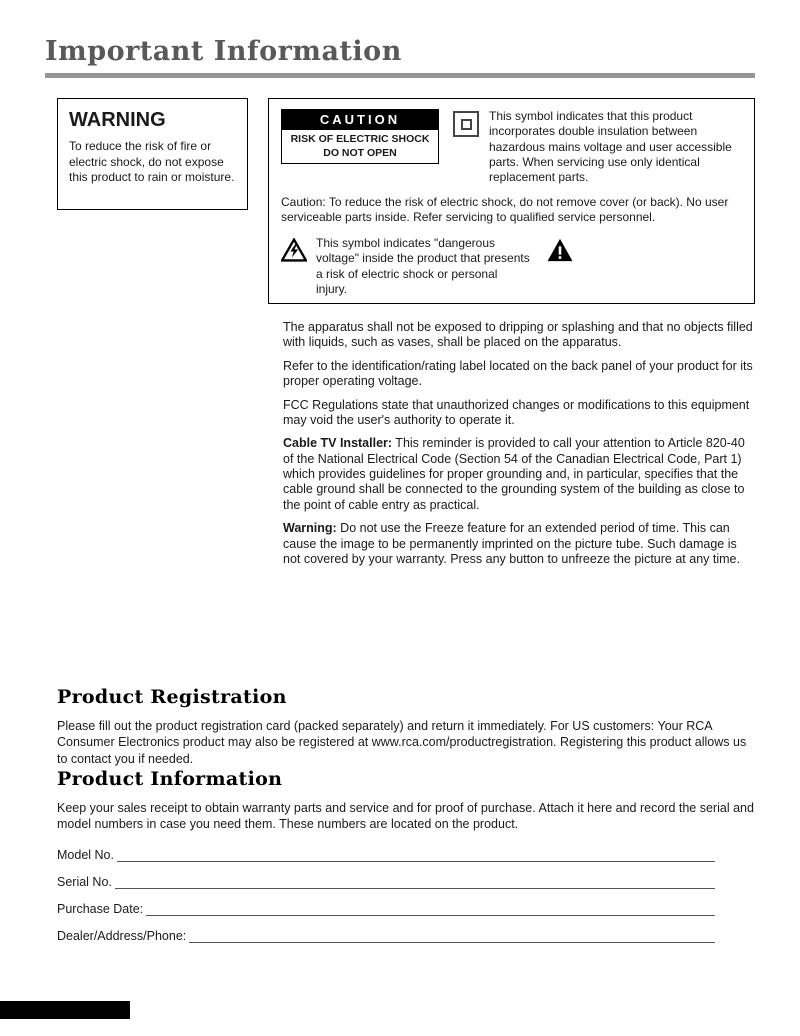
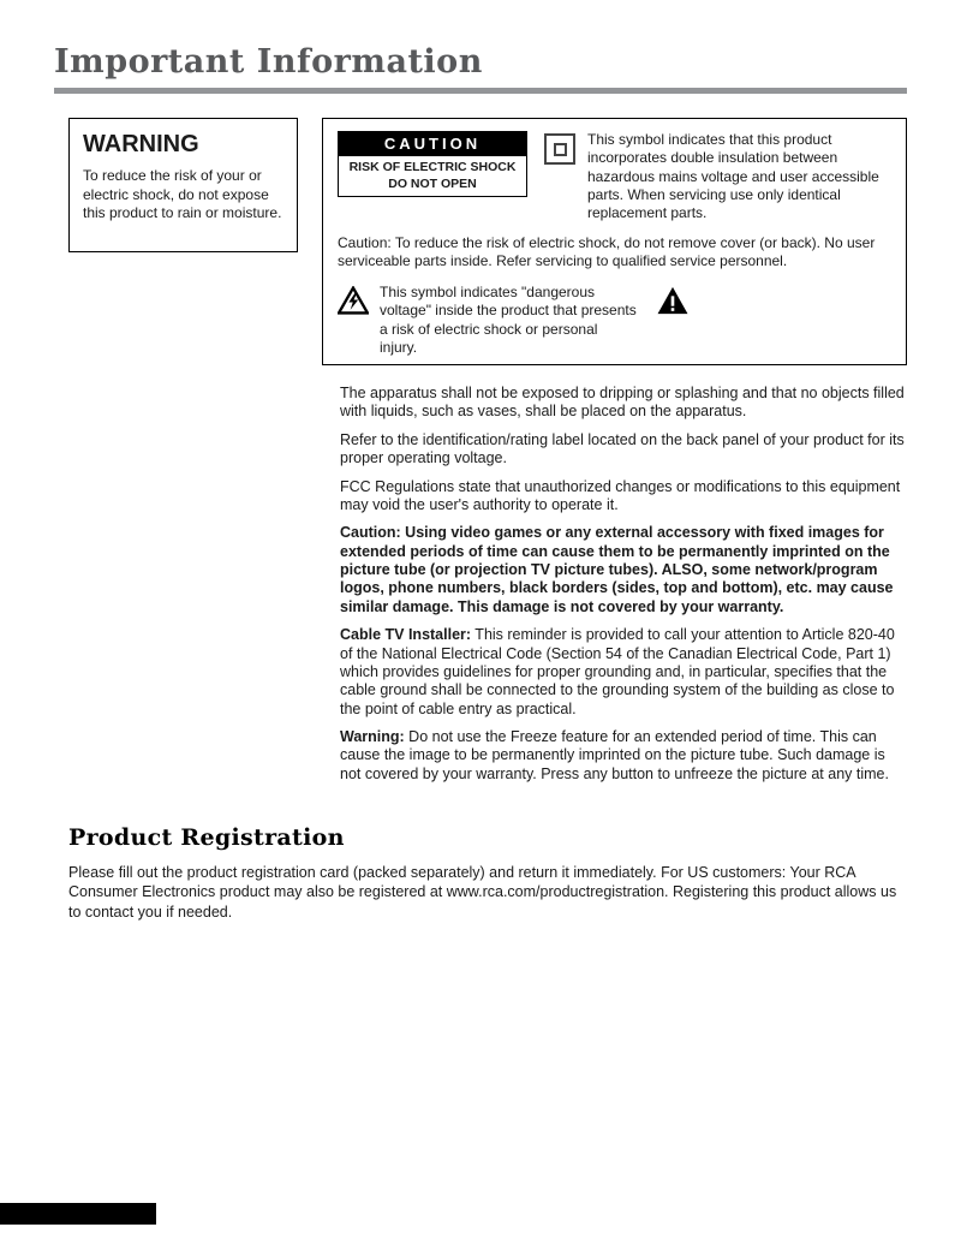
  Important Information
  WARNING
- To reduce the risk of fire or electric shock, do not expose this product to rain or moisture.
+ To reduce the risk of your or electric shock, do not expose this product to rain or moisture.
  CAUTION
  RISK OF ELECTRIC SHOCK
  DO NOT OPEN
  This symbol indicates that this product incorporates double insulation between hazardous mains voltage and user accessible parts. When servicing use only identical replacement parts.
  Caution: To reduce the risk of electric shock, do not remove cover (or back). No user serviceable parts inside. Refer servicing to qualified service personnel.
  This symbol indicates "dangerous voltage" inside the product that presents a risk of electric shock or personal injury.
  The apparatus shall not be exposed to dripping or splashing and that no objects filled with liquids, such as vases, shall be placed on the apparatus.
  Refer to the identification/rating label located on the back panel of your product for its proper operating voltage.
  FCC Regulations state that unauthorized changes or modifications to this equipment may void the user's authority to operate it.
+ Caution: Using video games or any external accessory with fixed images for extended periods of time can cause them to be permanently imprinted on the picture tube (or projection TV picture tubes). ALSO, some network/program logos, phone numbers, black borders (sides, top and bottom), etc. may cause similar damage. This damage is not covered by your warranty.
  Cable TV Installer: This reminder is provided to call your attention to Article 820-40 of the National Electrical Code (Section 54 of the Canadian Electrical Code, Part 1) which provides guidelines for proper grounding and, in particular, specifies that the cable ground shall be connected to the grounding system of the building as close to the point of cable entry as practical.
  Warning: Do not use the Freeze feature for an extended period of time. This can cause the image to be permanently imprinted on the picture tube. Such damage is not covered by your warranty. Press any button to unfreeze the picture at any time.
  Product Registration
  Please fill out the product registration card (packed separately) and return it immediately. For US customers: Your RCA Consumer Electronics product may also be registered at www.rca.com/productregistration. Registering this product allows us to contact you if needed.
- Product Information
- Keep your sales receipt to obtain warranty parts and service and for proof of purchase. Attach it here and record the serial and model numbers in case you need them. These numbers are located on the product.
- Model No.
- Serial No.
- Purchase Date:
- Dealer/Address/Phone:
